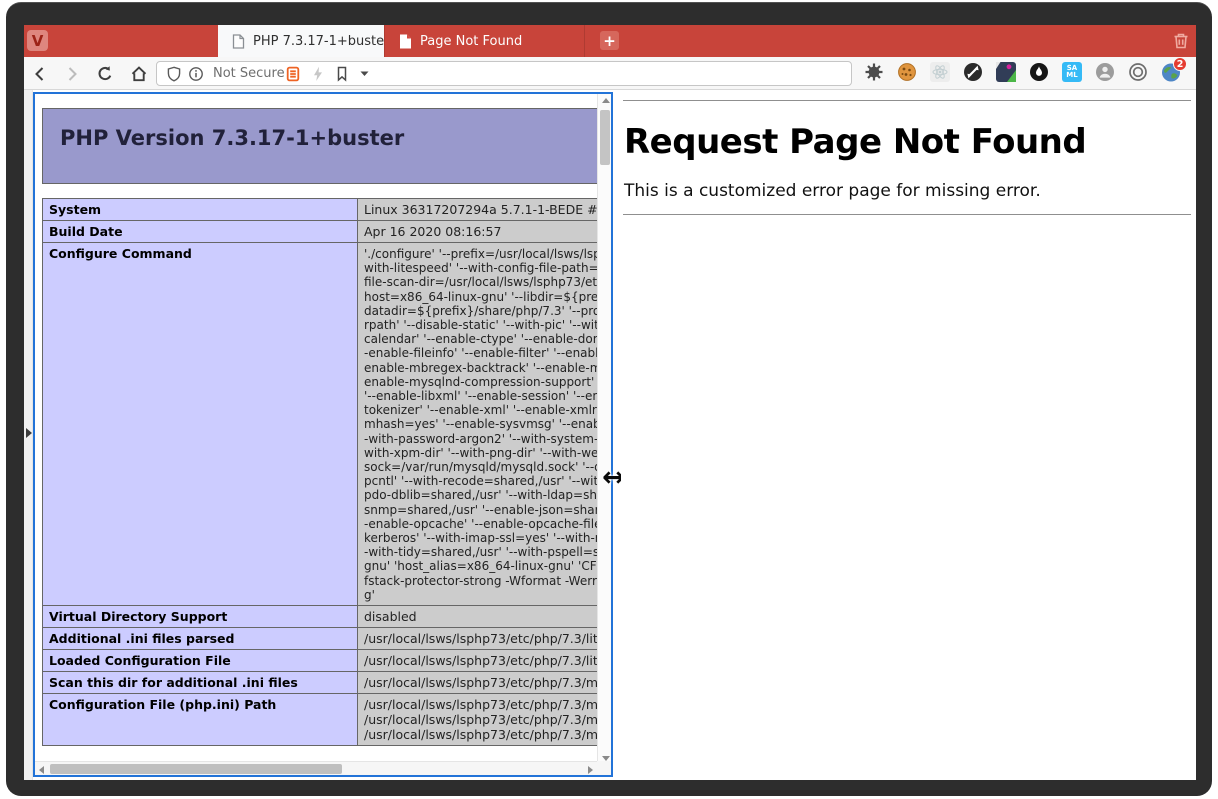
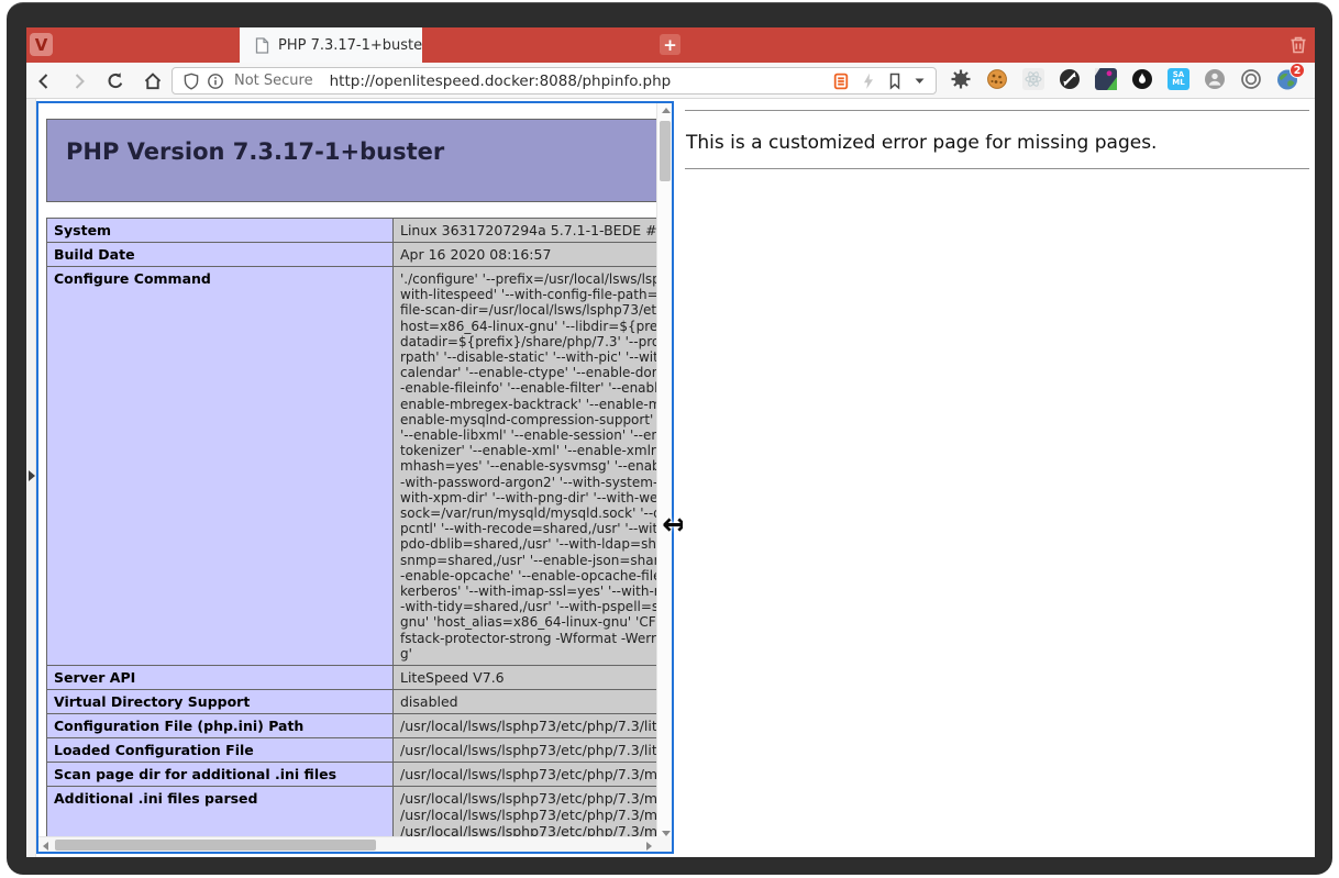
  V
  PHP 7.3.17-1+buste
- Page Not Found
  +
  Not Secure
+ http://openlitespeed.docker:8088/phpinfo.php
  SA
  ML
  2
  PHP Version 7.3.17-1+buster
  System	Linux 36317207294a 5.7.1-1-BEDE #
  Build Date	Apr 16 2020 08:16:57
  Configure Command	'./configure' '--prefix=/usr/local/lsws/ls with-litespeed' '--with-config-file-path= file-scan-dir=/usr/local/lsws/lsphp73/et host=x86_64-linux-gnu' '--libdir=${pre datadir=${prefix}/share/php/7.3' '--pr rpath' '--disable-static' '--with-pic' '--wi calendar' '--enable-ctype' '--enable-do -enable-fileinfo' '--enable-filter' '--enab enable-mbregex-backtrack' '--enable-m enable-mysqlnd-compression-support' '--enable-libxml' '--enable-session' '--e tokenizer' '--enable-xml' '--enable-xmlr mhash=yes' '--enable-sysvmsg' '--ena -with-password-argon2' '--with-system with-xpm-dir' '--with-png-dir' '--with-we sock=/var/run/mysqld/mysqld.sock' '-- pcntl' '--with-recode=shared,/usr' '--wit pdo-dblib=shared,/usr' '--with-ldap=sh snmp=shared,/usr' '--enable-json=sha -enable-opcache' '--enable-opcache-fil kerberos' '--with-imap-ssl=yes' '--with- -with-tidy=shared,/usr' '--with-pspell= gnu' 'host_alias=x86_64-linux-gnu' 'CF fstack-protector-strong -Wformat -Werr g'
+ Server API	LiteSpeed V7.6
  Virtual Directory Support	disabled
- Additional .ini files parsed	/usr/local/lsws/lsphp73/etc/php/7.3/lit
+ Configuration File (php.ini) Path	/usr/local/lsws/lsphp73/etc/php/7.3/lit
  Loaded Configuration File	/usr/local/lsws/lsphp73/etc/php/7.3/lit
- Scan this dir for additional .ini files	/usr/local/lsws/lsphp73/etc/php/7.3/m
+ Scan page dir for additional .ini files	/usr/local/lsws/lsphp73/etc/php/7.3/m
- Configuration File (php.ini) Path	/usr/local/lsws/lsphp73/etc/php/7.3/m /usr/local/lsws/lsphp73/etc/php/7.3/m /usr/local/lsws/lsphp73/etc/php/7.3/m
+ Additional .ini files parsed	/usr/local/lsws/lsphp73/etc/php/7.3/m /usr/local/lsws/lsphp73/etc/php/7.3/m /usr/local/lsws/lsphp73/etc/php/7.3/m
  ↔
- Request Page Not Found
- This is a customized error page for missing error.
+ This is a customized error page for missing pages.
